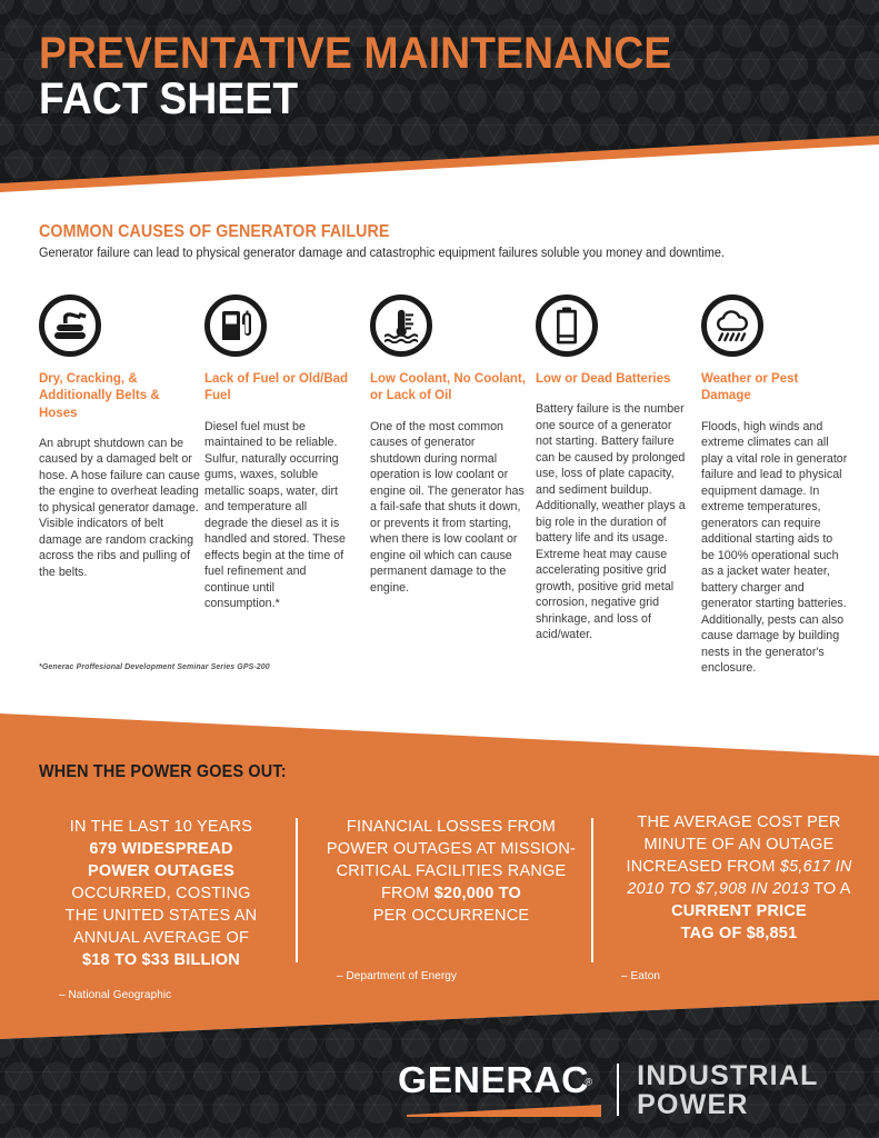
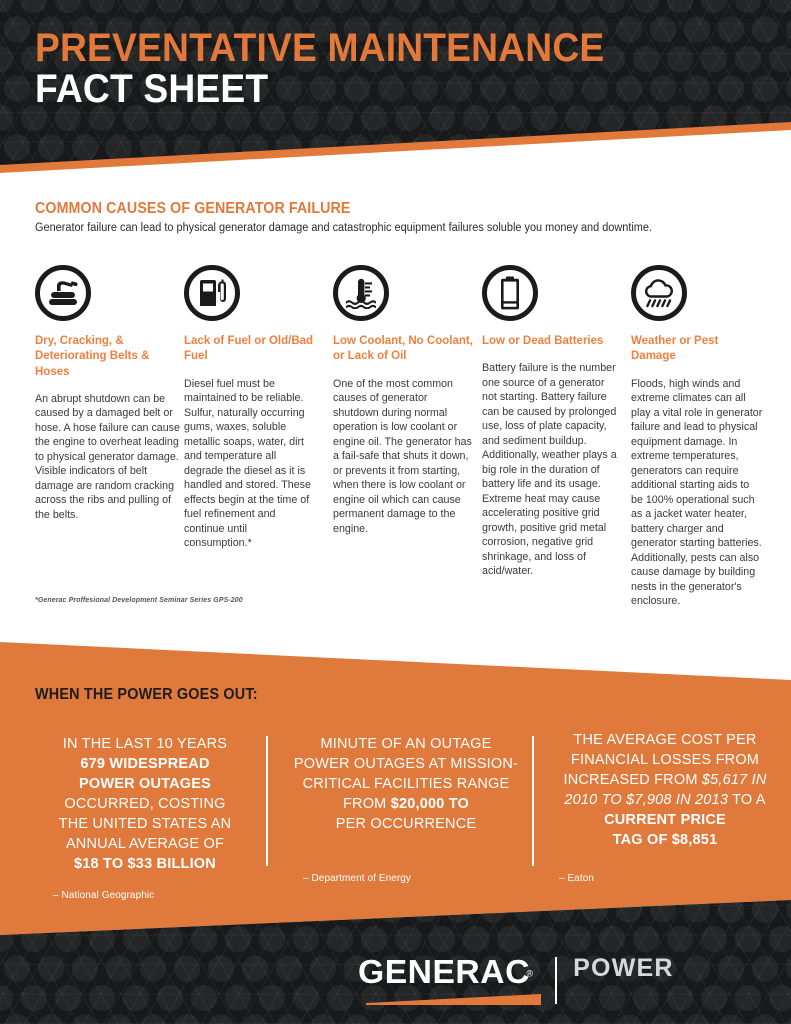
  PREVENTATIVE MAINTENANCE
  FACT SHEET
  COMMON CAUSES OF GENERATOR FAILURE
  Generator failure can lead to physical generator damage and catastrophic equipment failures soluble you money and downtime.
- Dry, Cracking, & Additionally Belts & Hoses
+ Dry, Cracking, & Deteriorating Belts & Hoses
  An abrupt shutdown can be caused by a damaged belt or hose. A hose failure can cause the engine to overheat leading to physical generator damage. Visible indicators of belt damage are random cracking across the ribs and pulling of the belts.
  Lack of Fuel or Old/Bad Fuel
  Diesel fuel must be maintained to be reliable. Sulfur, naturally occurring gums, waxes, soluble metallic soaps, water, dirt and temperature all degrade the diesel as it is handled and stored. These effects begin at the time of fuel refinement and continue until consumption.*
  Low Coolant, No Coolant, or Lack of Oil
  One of the most common causes of generator shutdown during normal operation is low coolant or engine oil. The generator has a fail-safe that shuts it down, or prevents it from starting, when there is low coolant or engine oil which can cause permanent damage to the engine.
  Low or Dead Batteries
  Battery failure is the number one source of a generator not starting. Battery failure can be caused by prolonged use, loss of plate capacity, and sediment buildup. Additionally, weather plays a big role in the duration of battery life and its usage. Extreme heat may cause accelerating positive grid growth, positive grid metal corrosion, negative grid shrinkage, and loss of acid/water.
  Weather or Pest Damage
  Floods, high winds and extreme climates can all play a vital role in generator failure and lead to physical equipment damage. In extreme temperatures, generators can require additional starting aids to be 100% operational such as a jacket water heater, battery charger and generator starting batteries. Additionally, pests can also cause damage by building nests in the generator's enclosure.
  WHEN THE POWER GOES OUT:
  IN THE LAST 10 YEARS
  679 WIDESPREAD
  POWER OUTAGES
  OCCURRED, COSTING
  THE UNITED STATES AN
  ANNUAL AVERAGE OF
  $18 TO $33 BILLION
- FINANCIAL LOSSES FROM
+ MINUTE OF AN OUTAGE
  POWER OUTAGES AT MISSION-
  CRITICAL FACILITIES RANGE
  FROM $20,000 TO
  PER OCCURRENCE
  THE AVERAGE COST PER
- MINUTE OF AN OUTAGE
+ FINANCIAL LOSSES FROM
  INCREASED FROM $5,617 IN
  2010 TO $7,908 IN 2013 TO A
  CURRENT PRICE
  TAG OF $8,851
  – National Geographic
  – Department of Energy
  – Eaton
  GENERAC®
- INDUSTRIAL
  POWER
